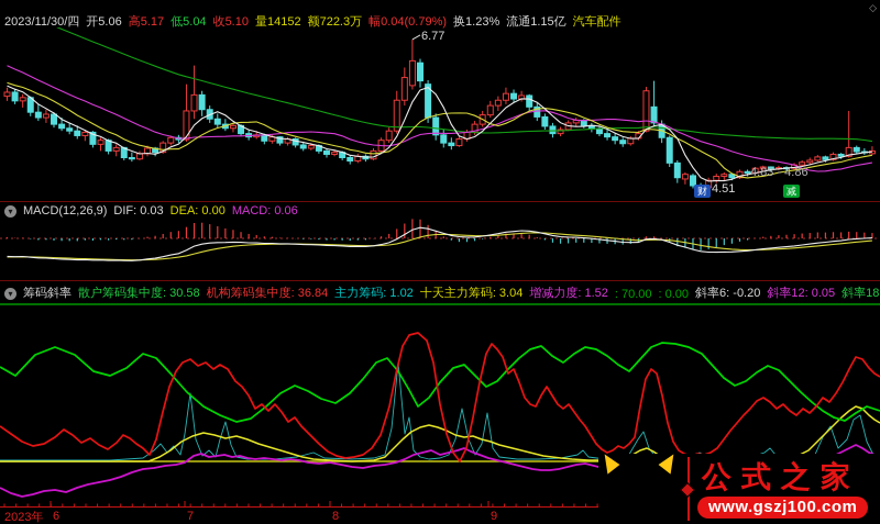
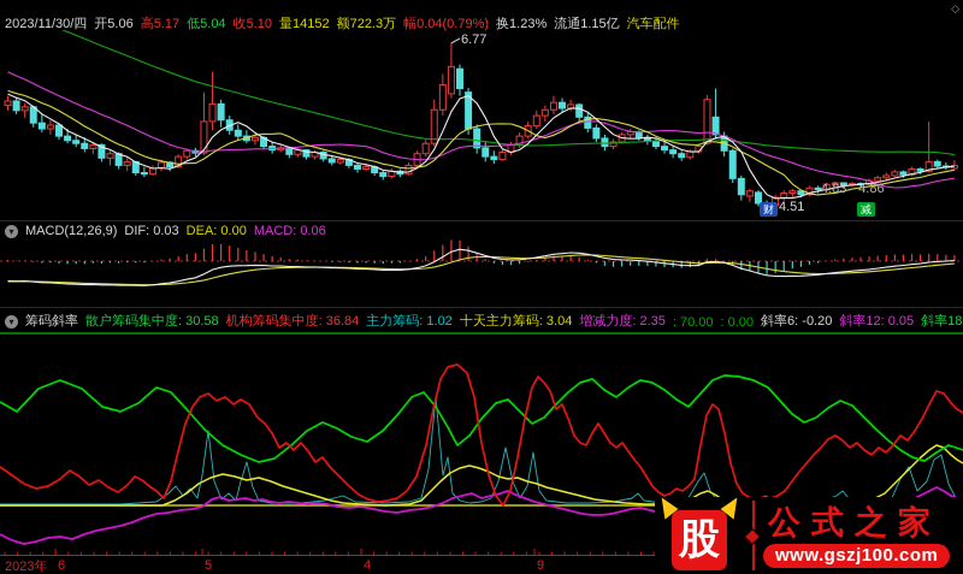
  2023/11/30/四
  开5.06
  高5.17
  低5.04
  收5.10
  量14152
  额722.3万
  幅0.04(0.79%)
  换1.23%
  流通1.15亿
  汽车配件
  ◇
  6.77
  4.83 - 4.86
  4.51
  财
  减
  MACD(12,26,9)
  DIF: 0.03
  DEA: 0.00
  MACD: 0.06
  筹码斜率
  散户筹码集中度: 30.58
  机构筹码集中度: 36.84
  主力筹码: 1.02
  十天主力筹码: 3.04
- 增减力度: 1.52
+ 增减力度: 2.35
  : 70.00
  : 0.00
  斜率6: -0.20
  斜率12: 0.05
  2023年
  6
- 7
+ 5
- 8
+ 4
  9
+ 股
  公式之家
  www.gszj100.com
